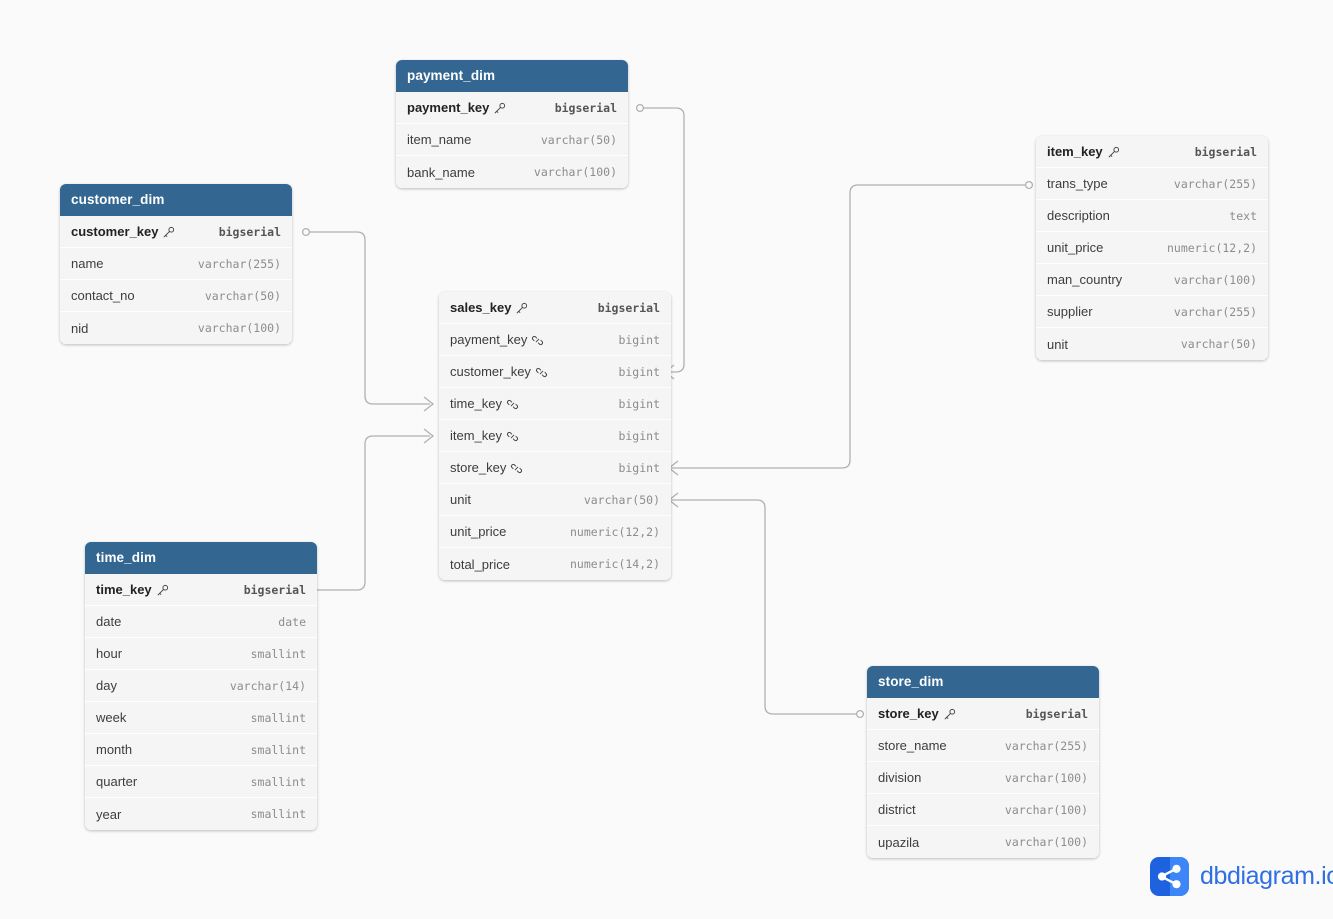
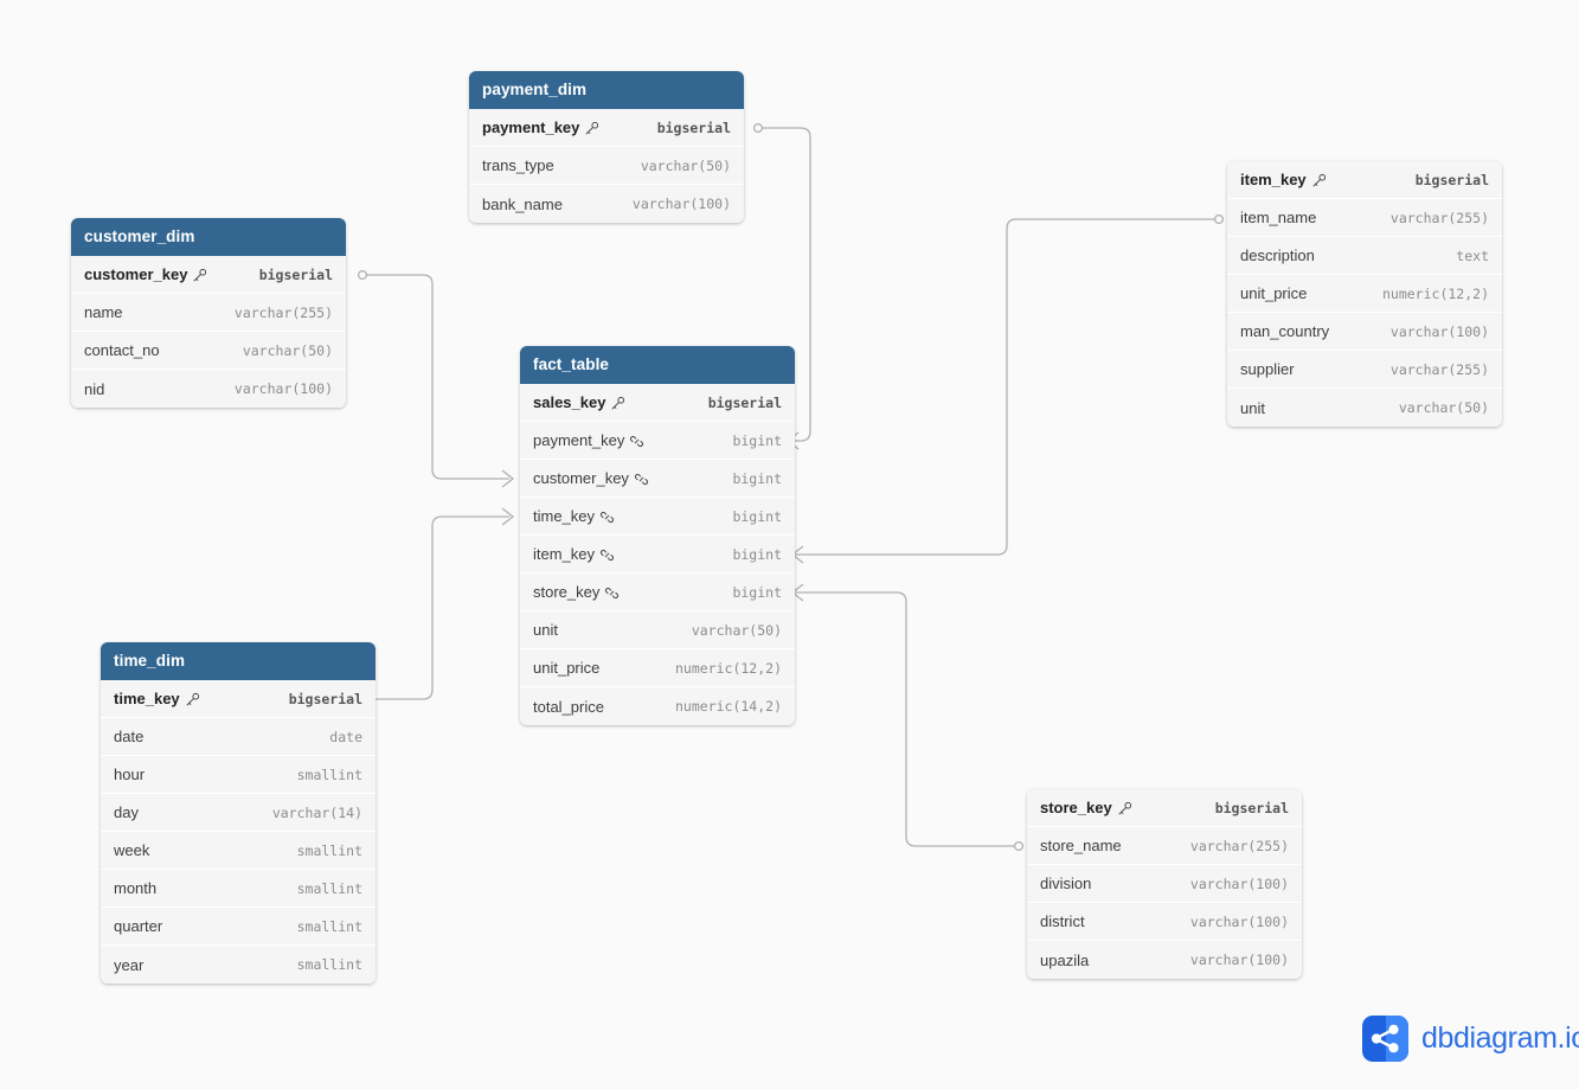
  payment_dim
  payment_key
  bigserial
- item_name
+ trans_type
  varchar(50)
  bank_name
  varchar(100)
  customer_dim
  customer_key
  bigserial
  name
  varchar(255)
  contact_no
  varchar(50)
  nid
  varchar(100)
  item_key
  bigserial
- trans_type
+ item_name
  varchar(255)
  description
  text
  unit_price
  numeric(12,2)
  man_country
  varchar(100)
  supplier
  varchar(255)
  unit
  varchar(50)
+ fact_table
  sales_key
  bigserial
  payment_key
  bigint
  customer_key
  bigint
  time_key
  bigint
  item_key
  bigint
  store_key
  bigint
  unit
  varchar(50)
  unit_price
  numeric(12,2)
  total_price
  numeric(14,2)
  time_dim
  time_key
  bigserial
  date
  date
  hour
  smallint
  day
  varchar(14)
  week
  smallint
  month
  smallint
  quarter
  smallint
  year
  smallint
- store_dim
  store_key
  bigserial
  store_name
  varchar(255)
  division
  varchar(100)
  district
  varchar(100)
  upazila
  varchar(100)
  dbdiagram.i
